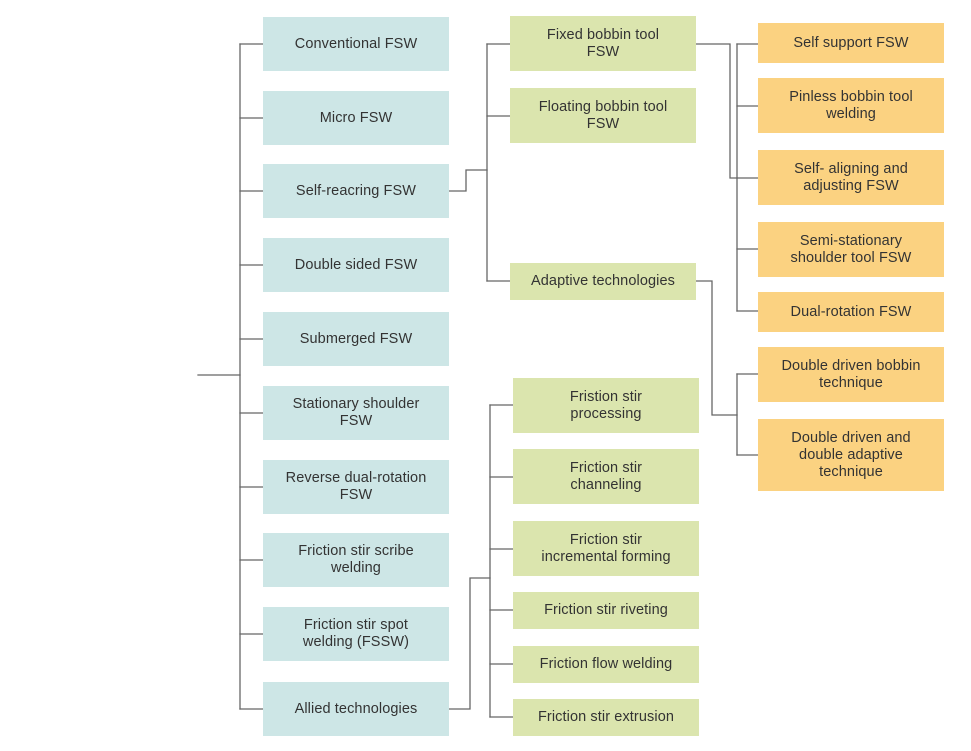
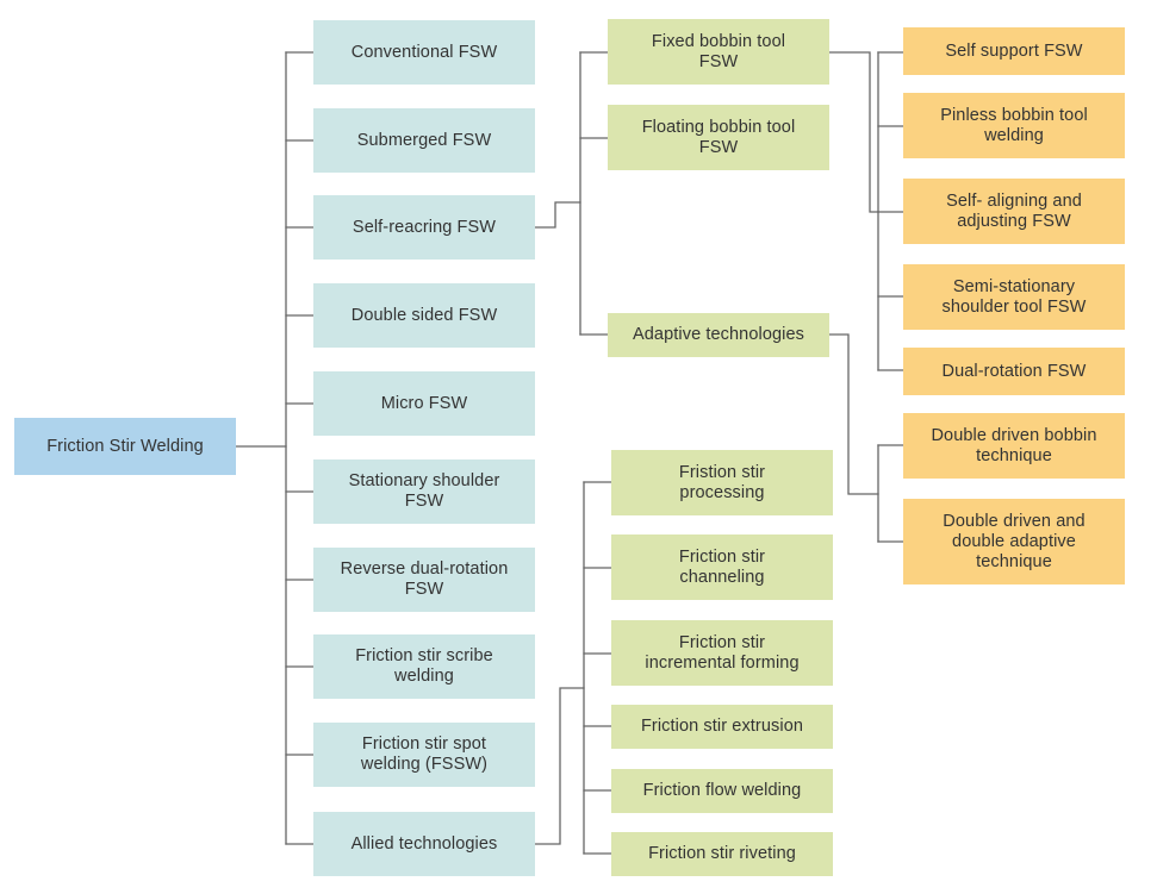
+ Friction Stir Welding
  Conventional FSW
- Micro FSW
+ Submerged FSW
  Self-reacring FSW
  Double sided FSW
- Submerged FSW
+ Micro FSW
  Stationary shoulder
  FSW
  Reverse dual-rotation
  FSW
  Friction stir scribe
  welding
  Friction stir spot
  welding (FSSW)
  Allied technologies
  Fixed bobbin tool
  FSW
  Floating bobbin tool
  FSW
  Adaptive technologies
  Fristion stir
  processing
  Friction stir
  channeling
  Friction stir
  incremental forming
- Friction stir riveting
+ Friction stir extrusion
  Friction flow welding
- Friction stir extrusion
+ Friction stir riveting
  Self support FSW
  Pinless bobbin tool
  welding
  Self- aligning and
  adjusting FSW
  Semi-stationary
  shoulder tool FSW
  Dual-rotation FSW
  Double driven bobbin
  technique
  Double driven and
  double adaptive
  technique
